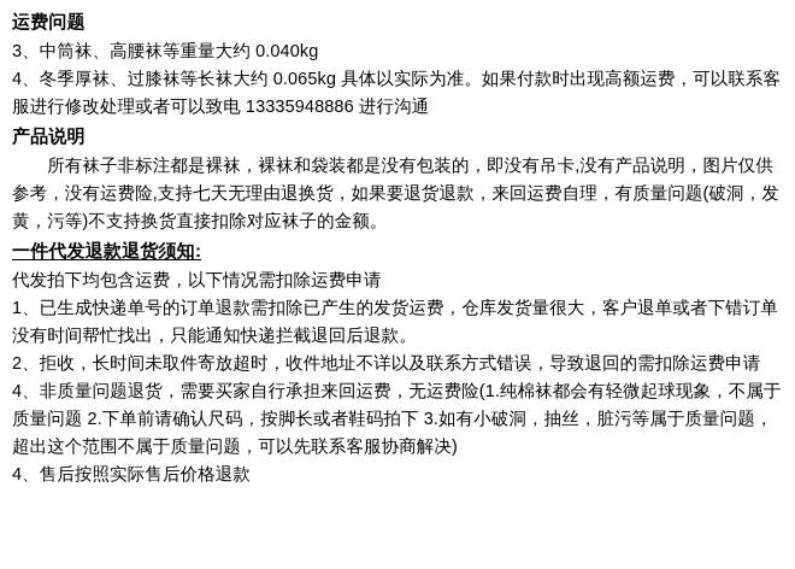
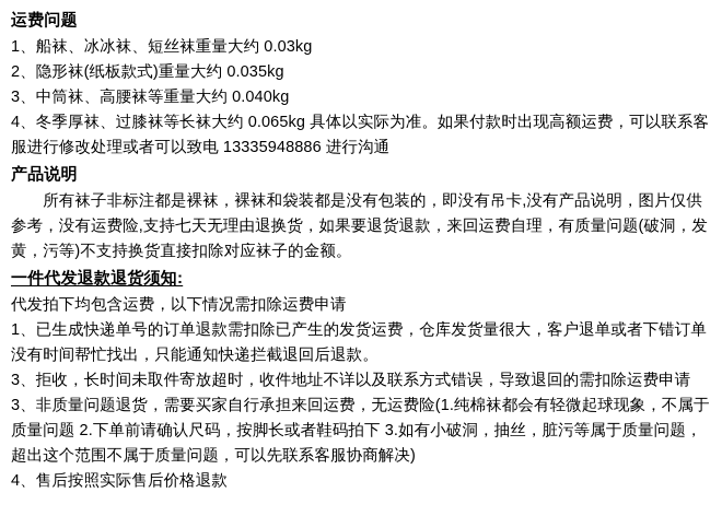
  运费问题
+ 1、船袜、冰冰袜、短丝袜重量大约 0.03kg
+ 2、隐形袜(纸板款式)重量大约 0.035kg
  3、中筒袜、高腰袜等重量大约 0.040kg
  4、冬季厚袜、过膝袜等长袜大约 0.065kg 具体以实际为准。如果付款时出现高额运费，可以联系客服进行修改处理或者可以致电 13335948886 进行沟通
  产品说明
  所有袜子非标注都是裸袜，裸袜和袋装都是没有包装的，即没有吊卡,没有产品说明，图片仅供参考，没有运费险,支持七天无理由退换货，如果要退货退款，来回运费自理，有质量问题(破洞，发黄，污等)不支持换货直接扣除对应袜子的金额。
  一件代发退款退货须知:
  代发拍下均包含运费，以下情况需扣除运费申请
  1、已生成快递单号的订单退款需扣除已产生的发货运费，仓库发货量很大，客户退单或者下错订单没有时间帮忙找出，只能通知快递拦截退回后退款。
- 2、拒收，长时间未取件寄放超时，收件地址不详以及联系方式错误，导致退回的需扣除运费申请
+ 3、拒收，长时间未取件寄放超时，收件地址不详以及联系方式错误，导致退回的需扣除运费申请
- 4、非质量问题退货，需要买家自行承担来回运费，无运费险(1.纯棉袜都会有轻微起球现象，不属于质量问题 2.下单前请确认尺码，按脚长或者鞋码拍下 3.如有小破洞，抽丝，脏污等属于质量问题，超出这个范围不属于质量问题，可以先联系客服协商解决)
+ 3、非质量问题退货，需要买家自行承担来回运费，无运费险(1.纯棉袜都会有轻微起球现象，不属于质量问题 2.下单前请确认尺码，按脚长或者鞋码拍下 3.如有小破洞，抽丝，脏污等属于质量问题，超出这个范围不属于质量问题，可以先联系客服协商解决)
  4、售后按照实际售后价格退款
